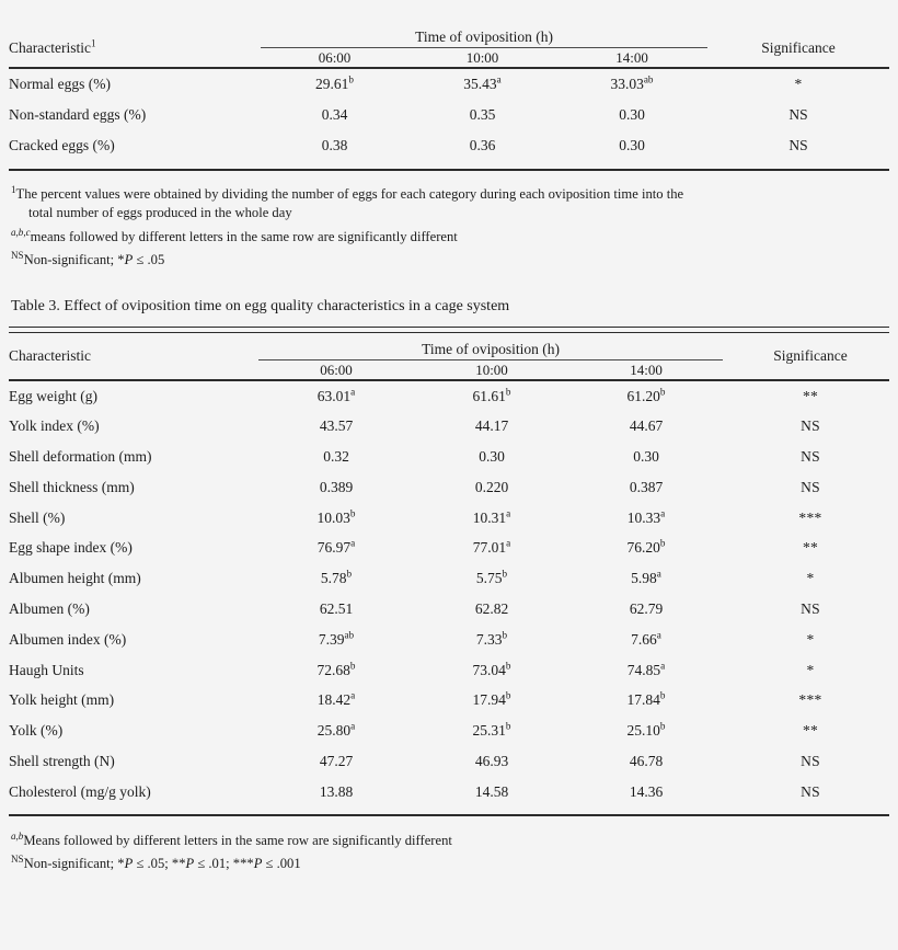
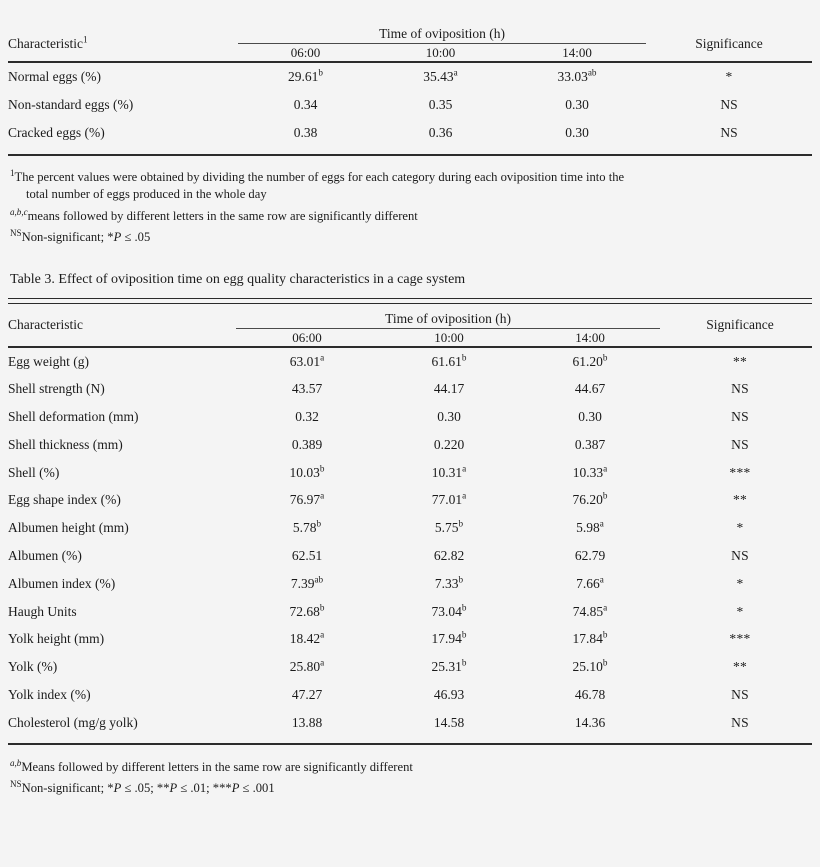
  Characteristic1	Time of oviposition (h)	Significance
  06:00	10:00	14:00
  Normal eggs (%)	29.61b	35.43a	33.03ab	*
  Non-standard eggs (%)	0.34	0.35	0.30	NS
  Cracked eggs (%)	0.38	0.36	0.30	NS
  1The percent values were obtained by dividing the number of eggs for each category during each oviposition time into the
  total number of eggs produced in the whole day
  a,b,cmeans followed by different letters in the same row are significantly different
  NSNon-significant; *P ≤ .05
  Table 3. Effect of oviposition time on egg quality characteristics in a cage system
  Characteristic	Time of oviposition (h)	Significance
  06:00	10:00	14:00
  Egg weight (g)	63.01a	61.61b	61.20b	**
- Yolk index (%)	43.57	44.17	44.67	NS
+ Shell strength (N)	43.57	44.17	44.67	NS
  Shell deformation (mm)	0.32	0.30	0.30	NS
  Shell thickness (mm)	0.389	0.220	0.387	NS
  Shell (%)	10.03b	10.31a	10.33a	***
  Egg shape index (%)	76.97a	77.01a	76.20b	**
  Albumen height (mm)	5.78b	5.75b	5.98a	*
  Albumen (%)	62.51	62.82	62.79	NS
  Albumen index (%)	7.39ab	7.33b	7.66a	*
  Haugh Units	72.68b	73.04b	74.85a	*
  Yolk height (mm)	18.42a	17.94b	17.84b	***
  Yolk (%)	25.80a	25.31b	25.10b	**
- Shell strength (N)	47.27	46.93	46.78	NS
+ Yolk index (%)	47.27	46.93	46.78	NS
  Cholesterol (mg/g yolk)	13.88	14.58	14.36	NS
  a,bMeans followed by different letters in the same row are significantly different
  NSNon-significant; *P ≤ .05; **P ≤ .01; ***P ≤ .001
